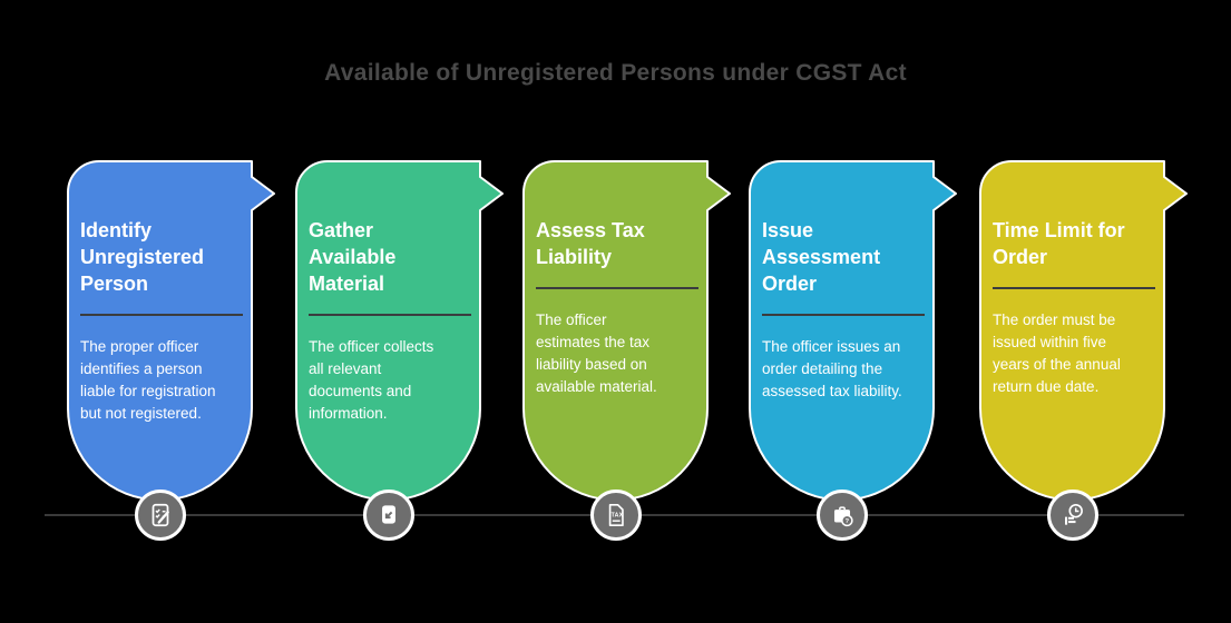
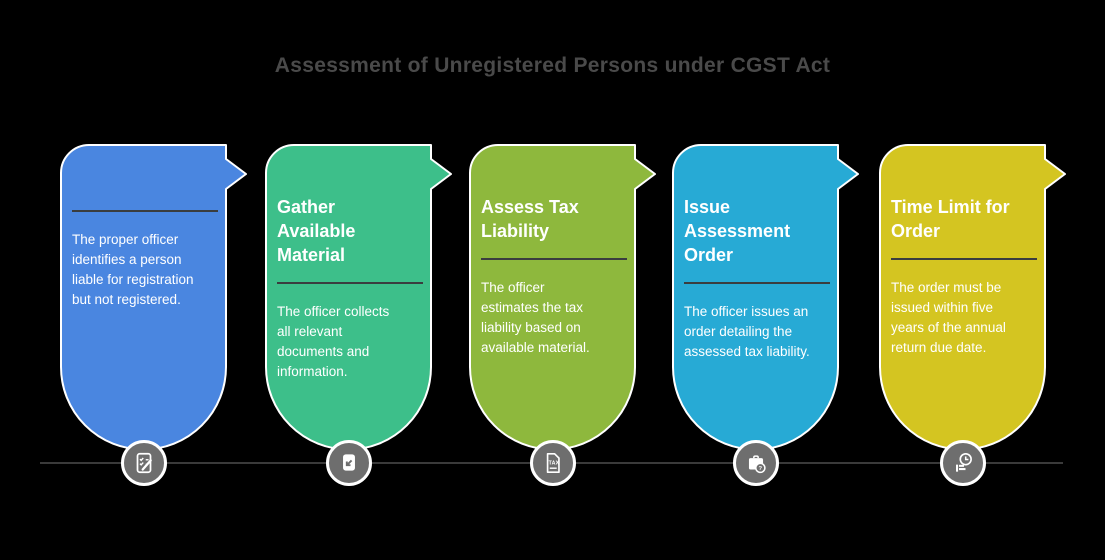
- Available of Unregistered Persons under CGST Act
+ Assessment of Unregistered Persons under CGST Act
- Identify
- Unregistered
- Person
  The proper officer
  identifies a person
  liable for registration
  but not registered.
  Gather
  Available
  Material
  The officer collects
  all relevant
  documents and
  information.
  Assess Tax
  Liability
  The officer
  estimates the tax
  liability based on
  available material.
  Issue
  Assessment
  Order
  The officer issues an
  order detailing the
  assessed tax liability.
  Time Limit for
  Order
  The order must be
  issued within five
  years of the annual
  return due date.
